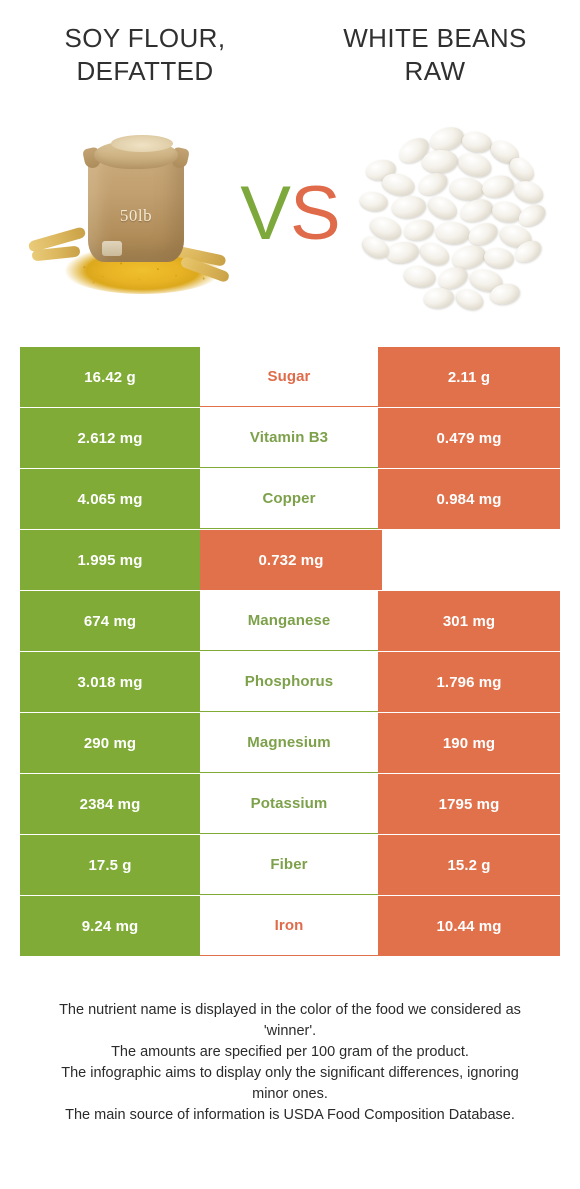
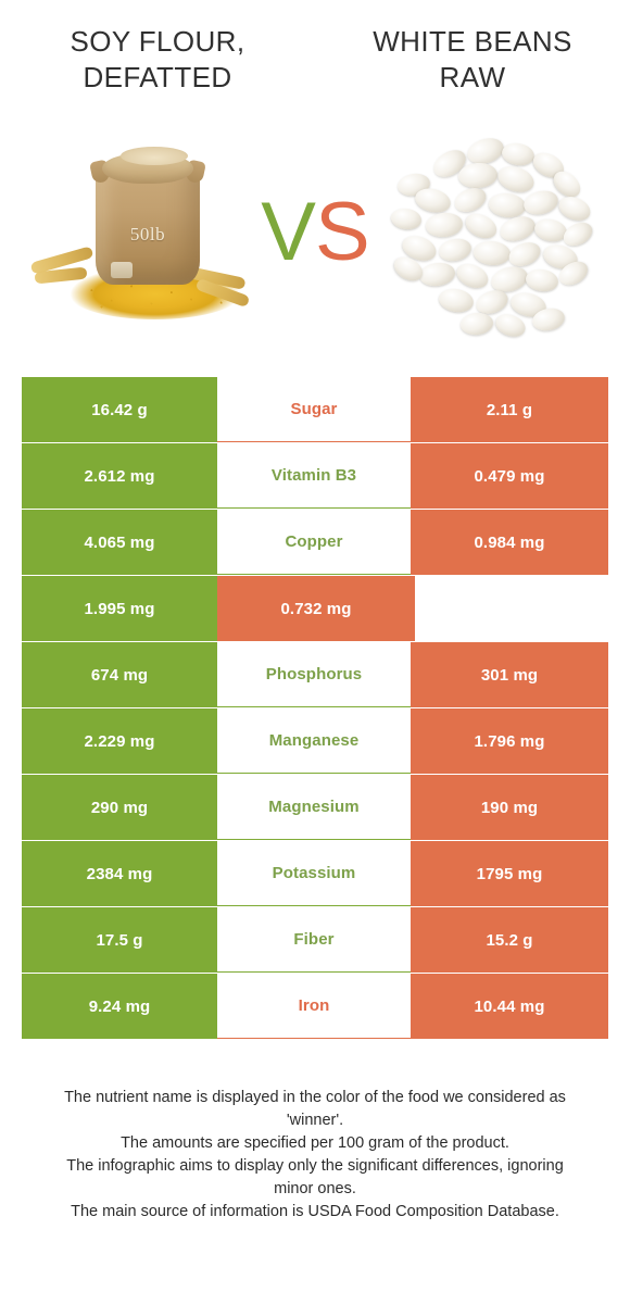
  SOY FLOUR, DEFATTED
  WHITE BEANS RAW
  50lb
  VS
  16.42 g
  Sugar
  2.11 g
  2.612 mg
  Vitamin B3
  0.479 mg
  4.065 mg
  Copper
  0.984 mg
  1.995 mg
  0.732 mg
  674 mg
- Manganese
+ Phosphorus
  301 mg
- 3.018 mg
+ 2.229 mg
- Phosphorus
+ Manganese
  1.796 mg
  290 mg
  Magnesium
  190 mg
  2384 mg
  Potassium
  1795 mg
  17.5 g
  Fiber
  15.2 g
  9.24 mg
  Iron
  10.44 mg
  The nutrient name is displayed in the color of the food we considered as
  'winner'.
  The amounts are specified per 100 gram of the product.
  The infographic aims to display only the significant differences, ignoring
  minor ones.
  The main source of information is USDA Food Composition Database.
